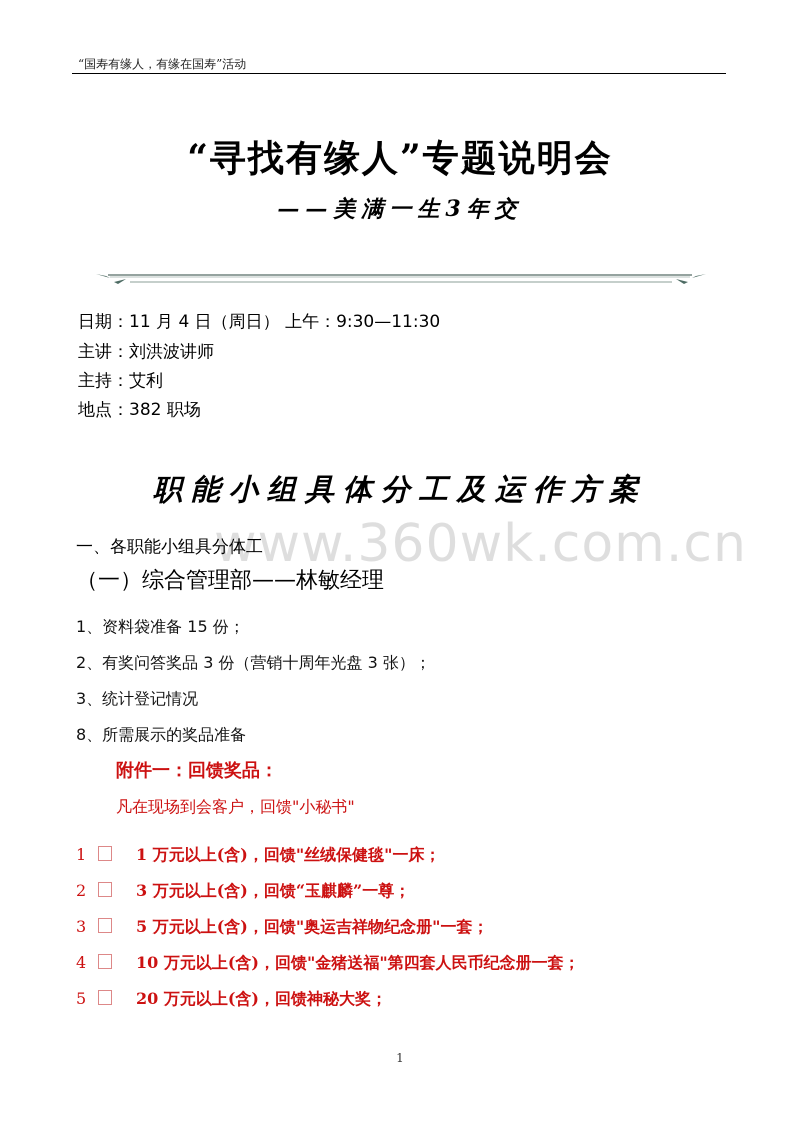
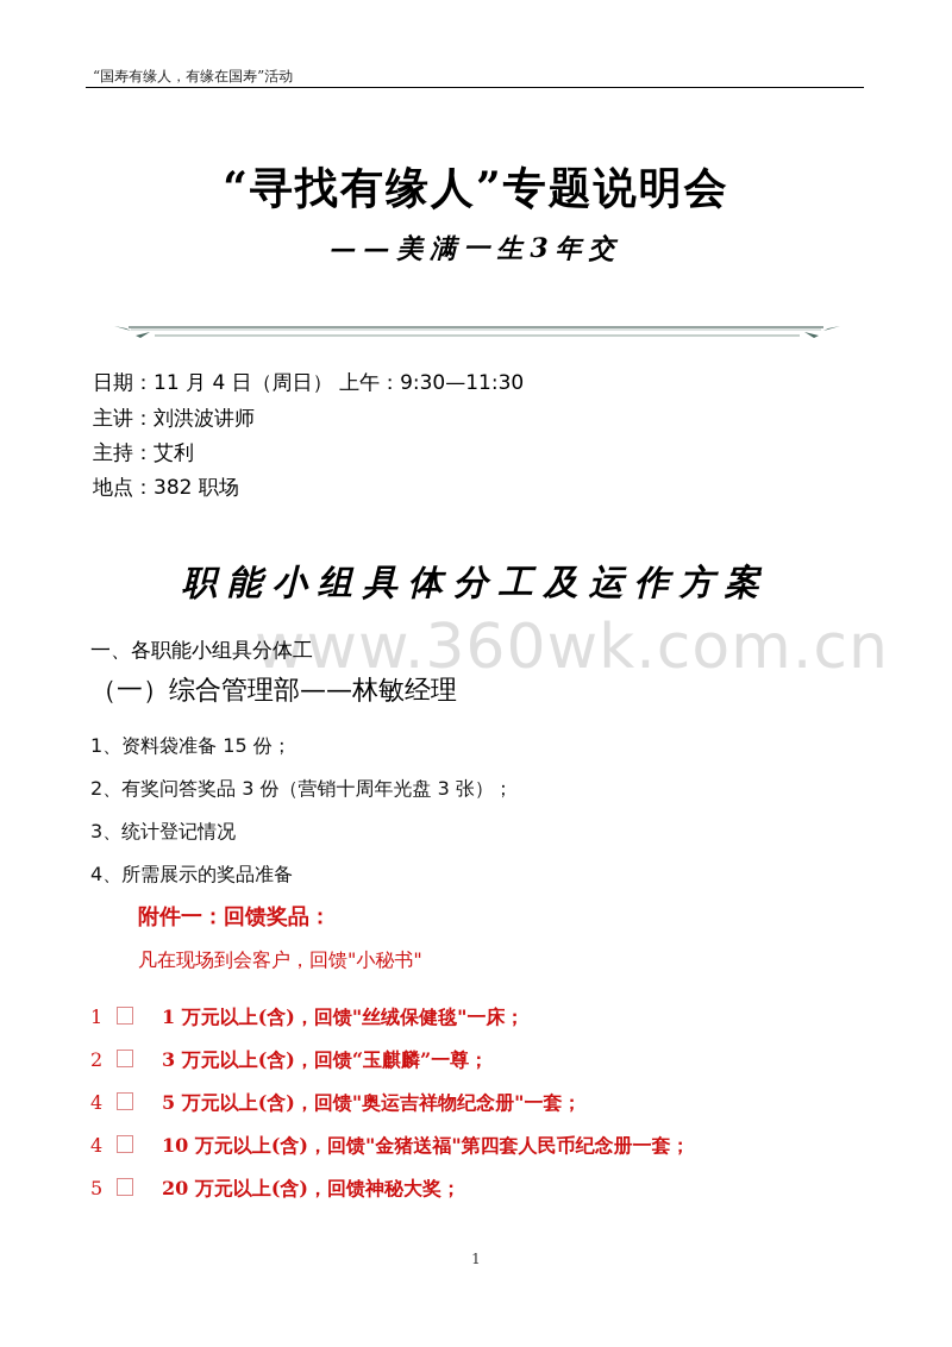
  “国寿有缘人，有缘在国寿”活动
  “寻找有缘人”专题说明会
  ——美满一生3年交
  日期：11 月 4 日（周日） 上午：9:30—11:30
  主讲：刘洪波讲师
  主持：艾利
  地点：382 职场
  职能小组具体分工及运作方案
  www.360wk.com.cn
  一、各职能小组具分体工
  （一）综合管理部——林敏经理
  1、资料袋准备 15 份；
  2、有奖问答奖品 3 份（营销十周年光盘 3 张）；
  3、统计登记情况
- 8、所需展示的奖品准备
+ 4、所需展示的奖品准备
  附件一：回馈奖品：
  凡在现场到会客户，回馈"小秘书"
  1 1 万元以上(含)，回馈"丝绒保健毯"一床；
  2 3 万元以上(含)，回馈“玉麒麟”一尊；
- 3 5 万元以上(含)，回馈"奥运吉祥物纪念册"一套；
+ 4 5 万元以上(含)，回馈"奥运吉祥物纪念册"一套；
  4 10 万元以上(含)，回馈"金猪送福"第四套人民币纪念册一套；
  5 20 万元以上(含)，回馈神秘大奖；
  1
